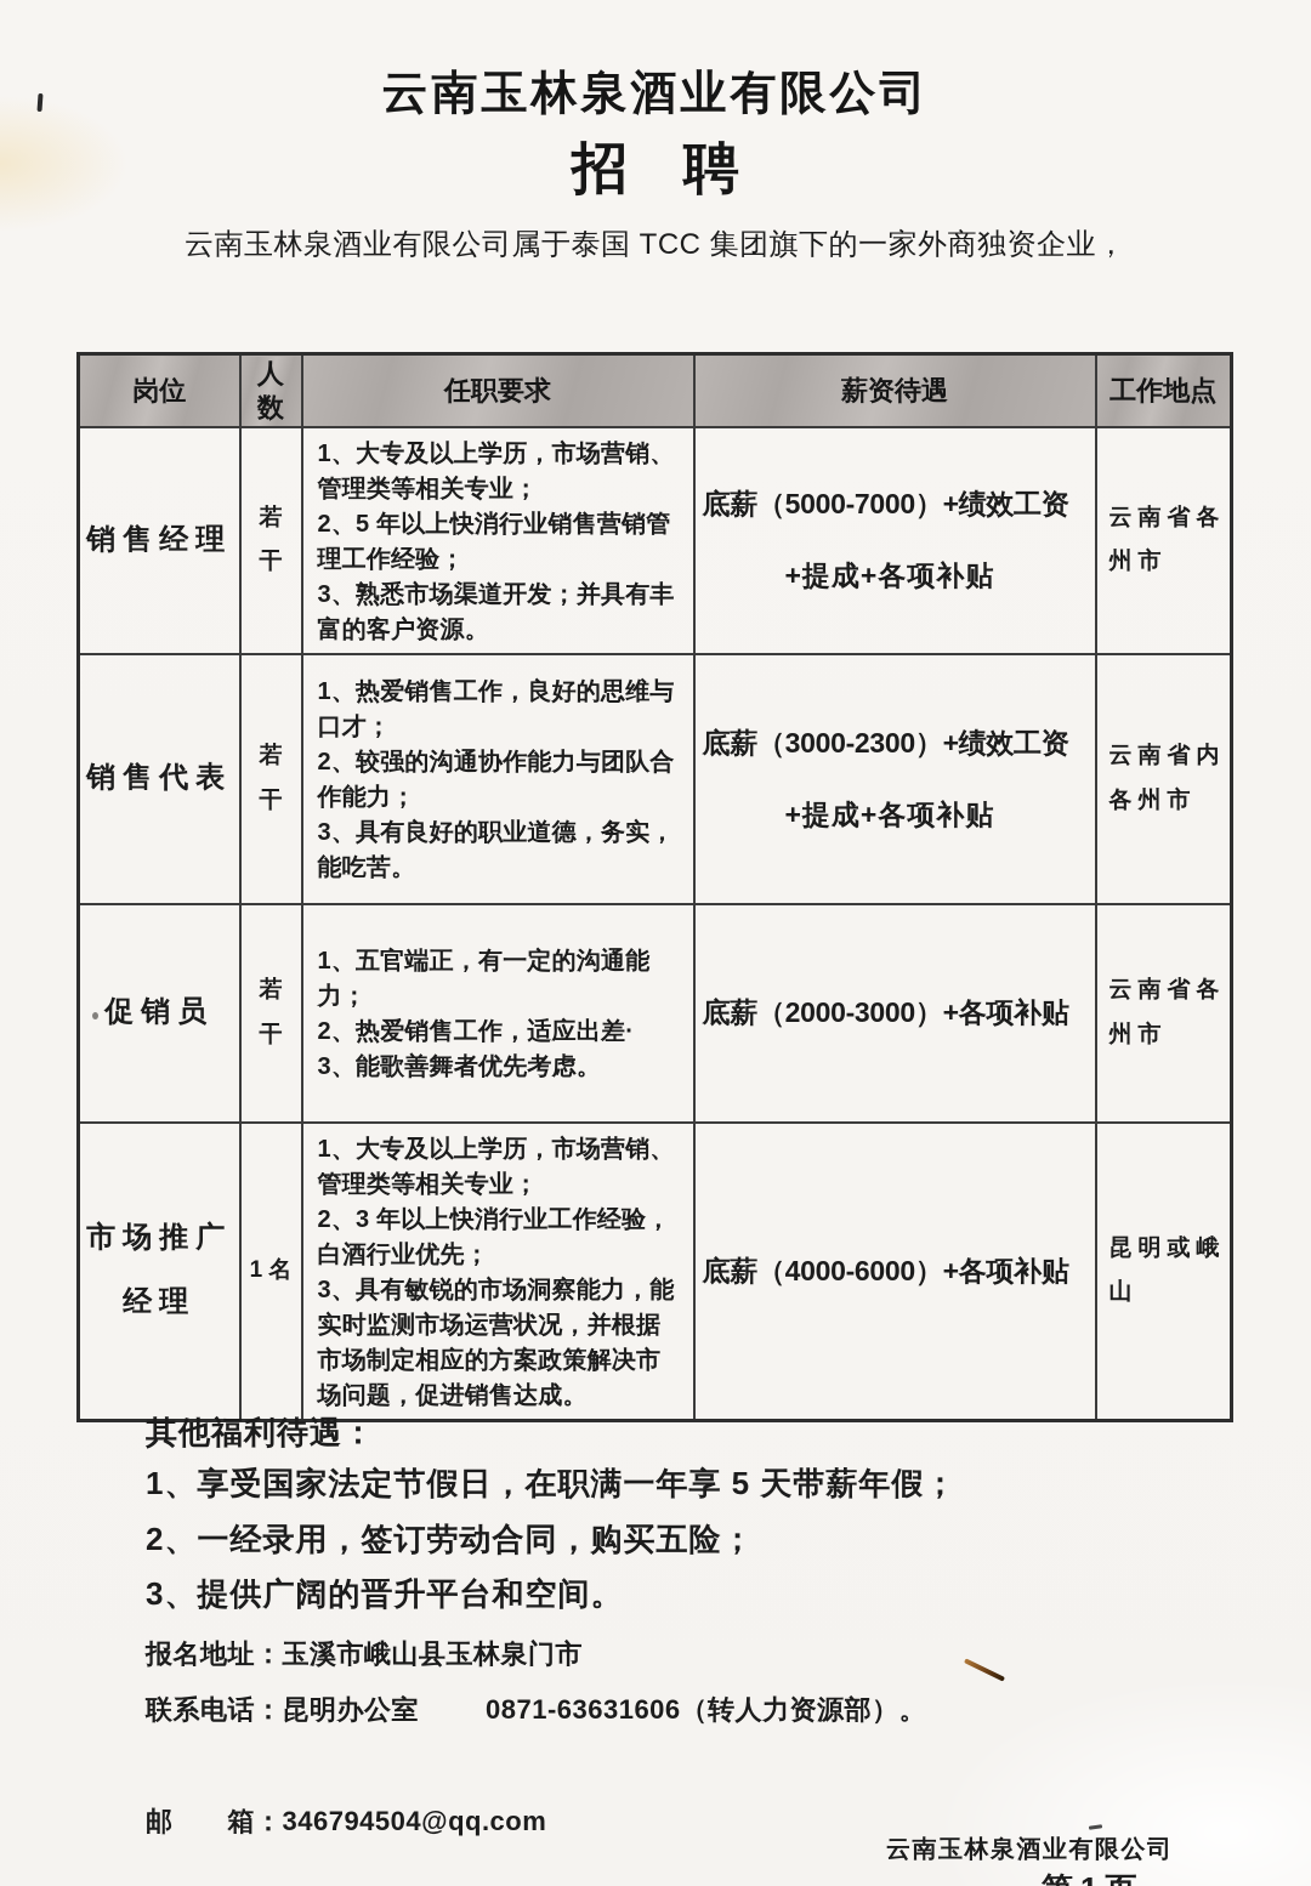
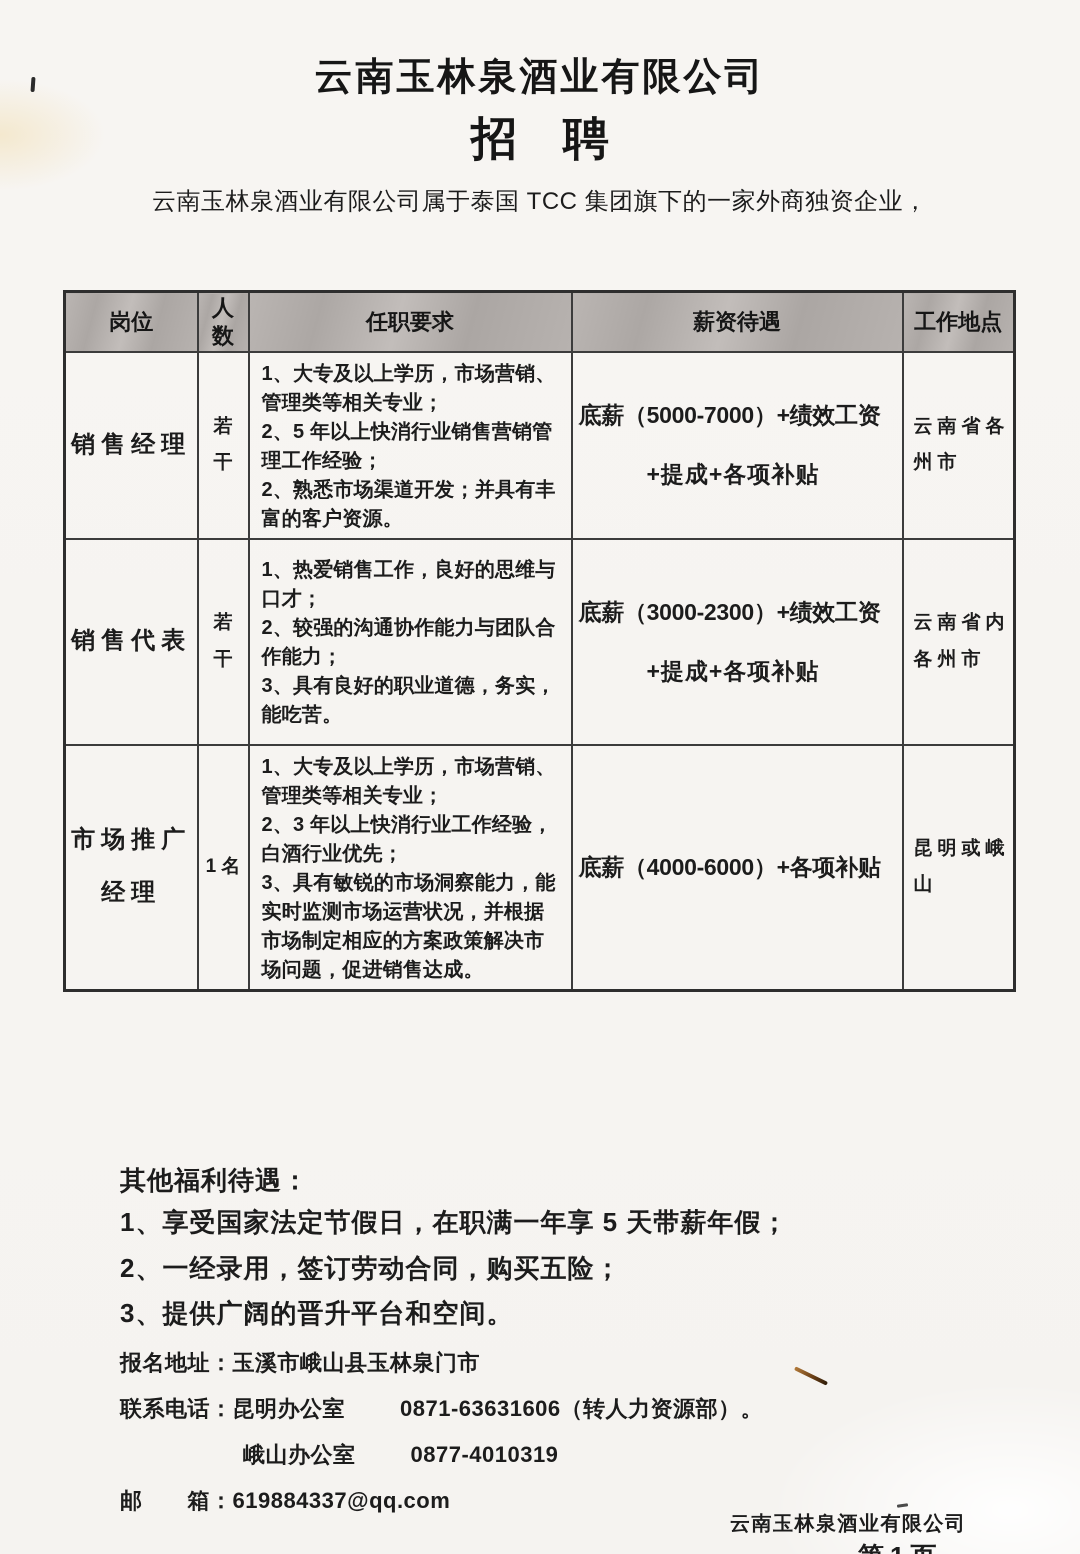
  云南玉林泉酒业有限公司
  招 聘
  云南玉林泉酒业有限公司属于泰国 TCC 集团旗下的一家外商独资企业，
  岗位	人 数	任职要求	薪资待遇	工作地点
- 销售经理	若 干	1、大专及以上学历，市场营销、管理类等相关专业； 2、5 年以上快消行业销售营销管理工作经验； 3、熟悉市场渠道开发；并具有丰富的客户资源。	底薪（5000-7000）+绩效工资 +提成+各项补贴	云南省各州市
+ 销售经理	若 干	1、大专及以上学历，市场营销、管理类等相关专业； 2、5 年以上快消行业销售营销管理工作经验； 2、熟悉市场渠道开发；并具有丰富的客户资源。	底薪（5000-7000）+绩效工资 +提成+各项补贴	云南省各州市
  销售代表	若 干	1、热爱销售工作，良好的思维与口才； 2、较强的沟通协作能力与团队合作能力； 3、具有良好的职业道德，务实，能吃苦。	底薪（3000-2300）+绩效工资 +提成+各项补贴	云南省内各州市
- 促销员	若 干	1、五官端正，有一定的沟通能力； 2、热爱销售工作，适应出差· 3、能歌善舞者优先考虑。	底薪（2000-3000）+各项补贴	云南省各州市
  市场推广经理	1 名	1、大专及以上学历，市场营销、管理类等相关专业； 2、3 年以上快消行业工作经验，白酒行业优先； 3、具有敏锐的市场洞察能力，能实时监测市场运营状况，并根据市场制定相应的方案政策解决市场问题，促进销售达成。	底薪（4000-6000）+各项补贴	昆明或峨山
  其他福利待遇：
  1、享受国家法定节假日，在职满一年享 5 天带薪年假；
  2、一经录用，签订劳动合同，购买五险；
  3、提供广阔的晋升平台和空间。
  报名地址：玉溪市峨山县玉林泉门市
  联系电话：昆明办公室 0871-63631606（转人力资源部）。
+ 峨山办公室 0877-4010319
- 邮 箱：346794504@qq.com
+ 邮 箱：619884337@qq.com
  云南玉林泉酒业有限公司
